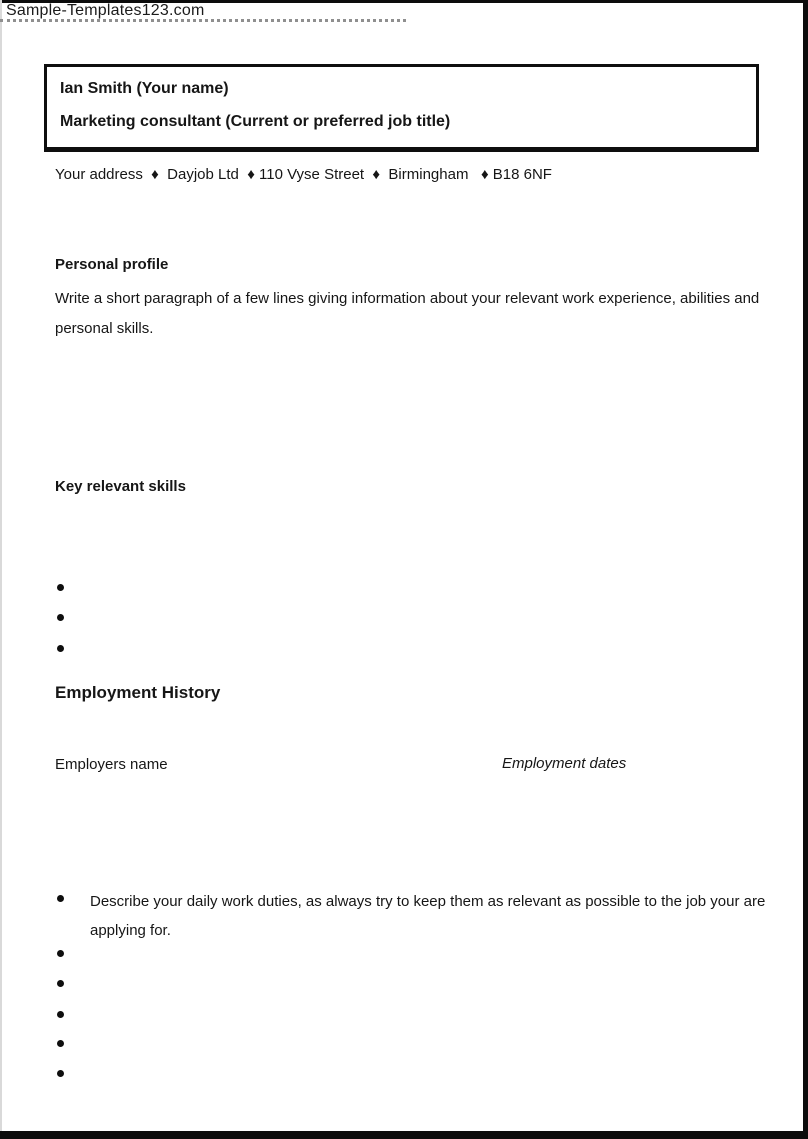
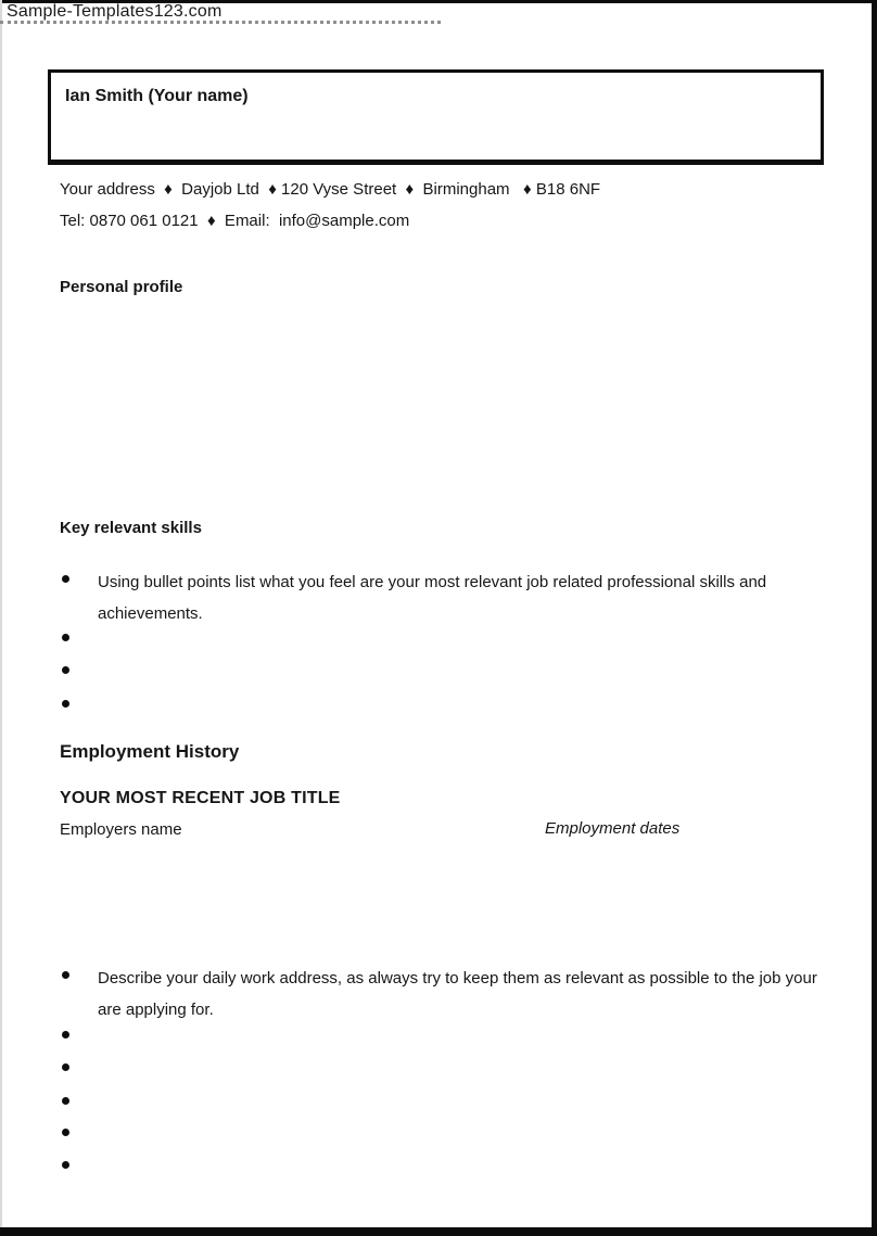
  Sample-Templates123.com
  Ian Smith (Your name)
- Marketing consultant (Current or preferred job title)
- Your address ♦ Dayjob Ltd ♦ 110 Vyse Street ♦ Birmingham ♦ B18 6NF
+ Your address ♦ Dayjob Ltd ♦ 120 Vyse Street ♦ Birmingham ♦ B18 6NF
+ Tel: 0870 061 0121 ♦ Email: info@sample.com
  Personal profile
- Write a short paragraph of a few lines giving information about your relevant work experience, abilities and personal skills.
  Key relevant skills
+ Using bullet points list what you feel are your most relevant job related professional skills and achievements.
  Employment History
+ YOUR MOST RECENT JOB TITLE
  Employers name
  Employment dates
- Describe your daily work duties, as always try to keep them as relevant as possible to the job your are applying for.
+ Describe your daily work address, as always try to keep them as relevant as possible to the job your are applying for.
